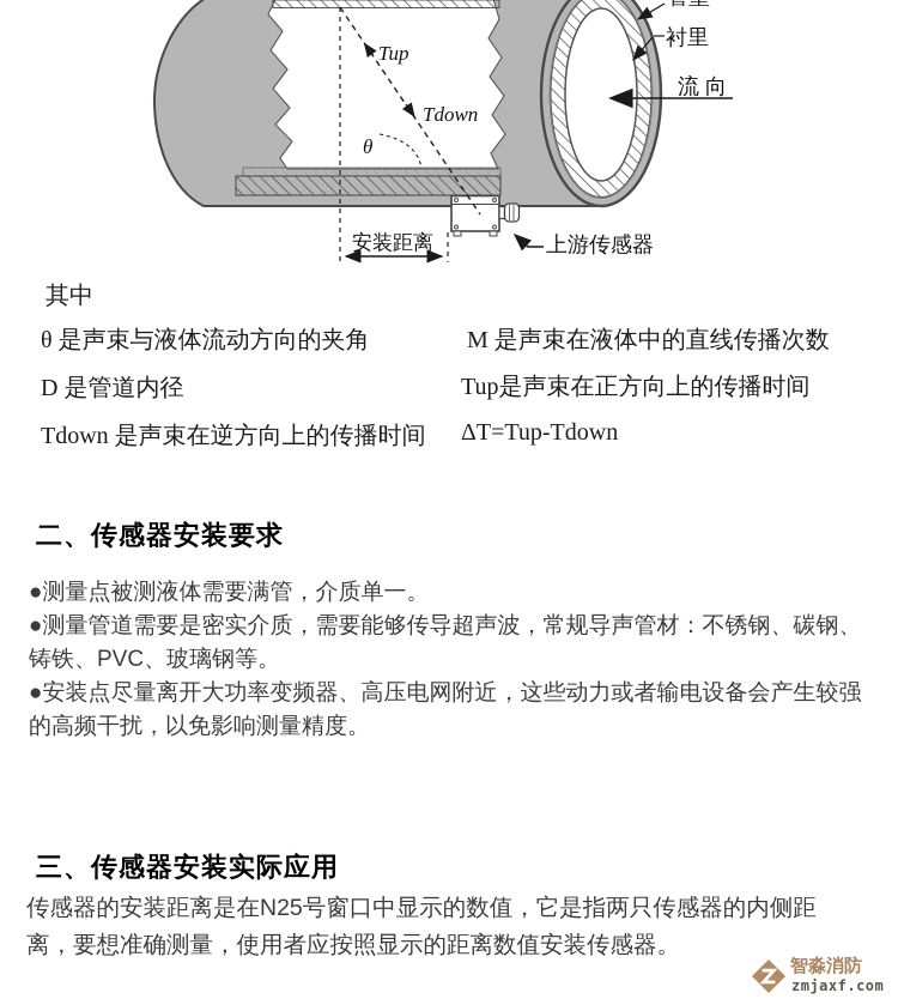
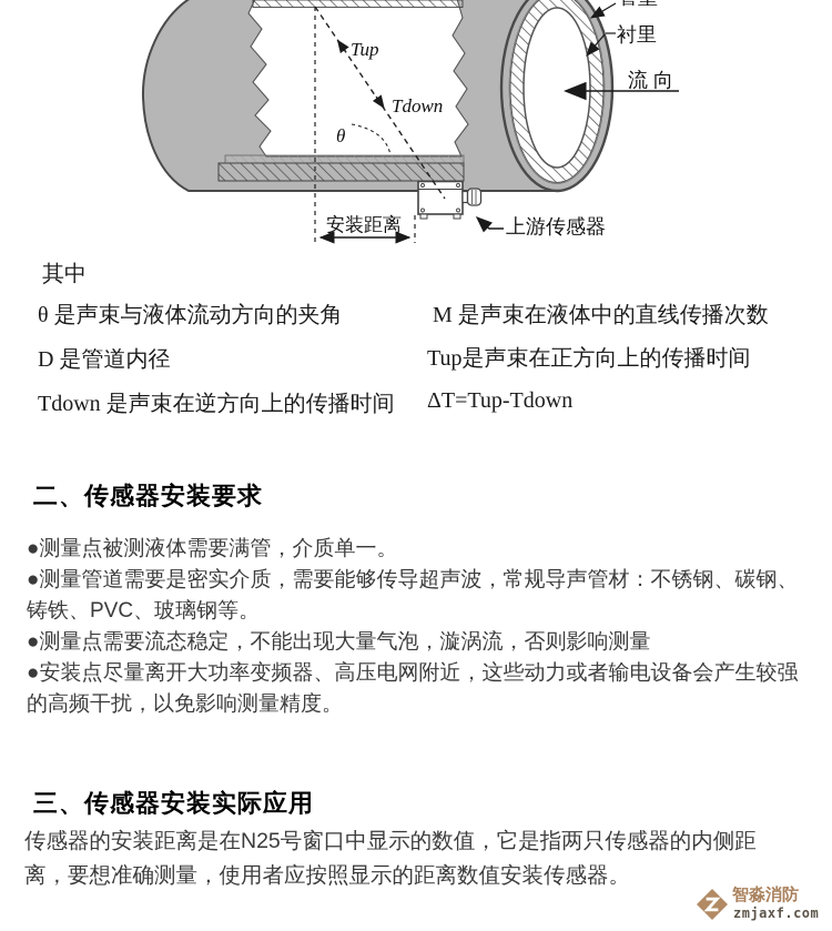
  Tup
  Tdown
  θ
  安装距离
  上游传感器
  衬里
  流 向
  其中
  θ 是声束与液体流动方向的夹角
  M 是声束在液体中的直线传播次数
  D 是管道内径
  Tup是声束在正方向上的传播时间
  Tdown 是声束在逆方向上的传播时间
  ΔT=Tup-Tdown
  二、传感器安装要求
  ●测量点被测液体需要满管，介质单一。
  ●测量管道需要是密实介质，需要能够传导超声波，常规导声管材：不锈钢、碳钢、
  铸铁、PVC、玻璃钢等。
+ ●测量点需要流态稳定，不能出现大量气泡，漩涡流，否则影响测量
  ●安装点尽量离开大功率变频器、高压电网附近，这些动力或者输电设备会产生较强
  的高频干扰，以免影响测量精度。
  三、传感器安装实际应用
  传感器的安装距离是在N25号窗口中显示的数值，它是指两只传感器的内侧距
  离，要想准确测量，使用者应按照显示的距离数值安装传感器。
  智淼消防
  zmjaxf.com
